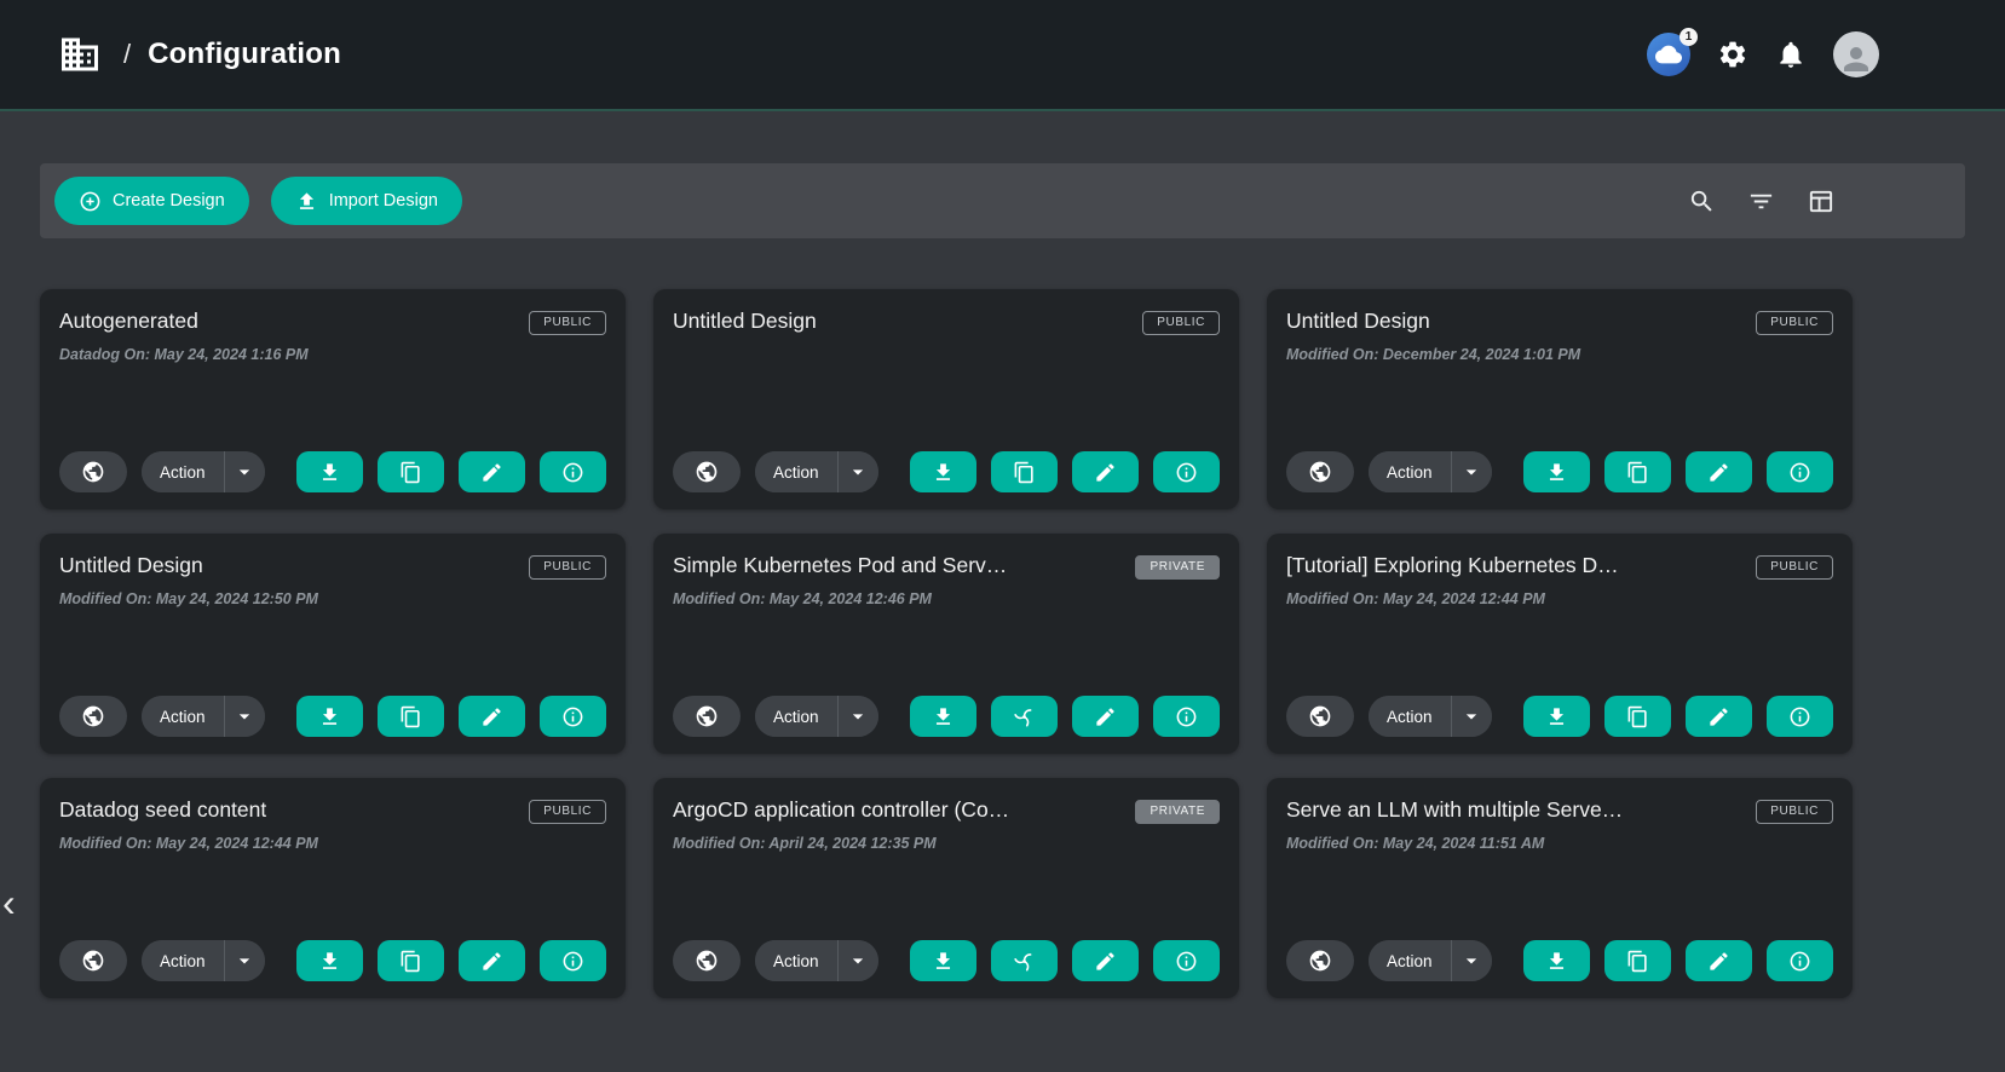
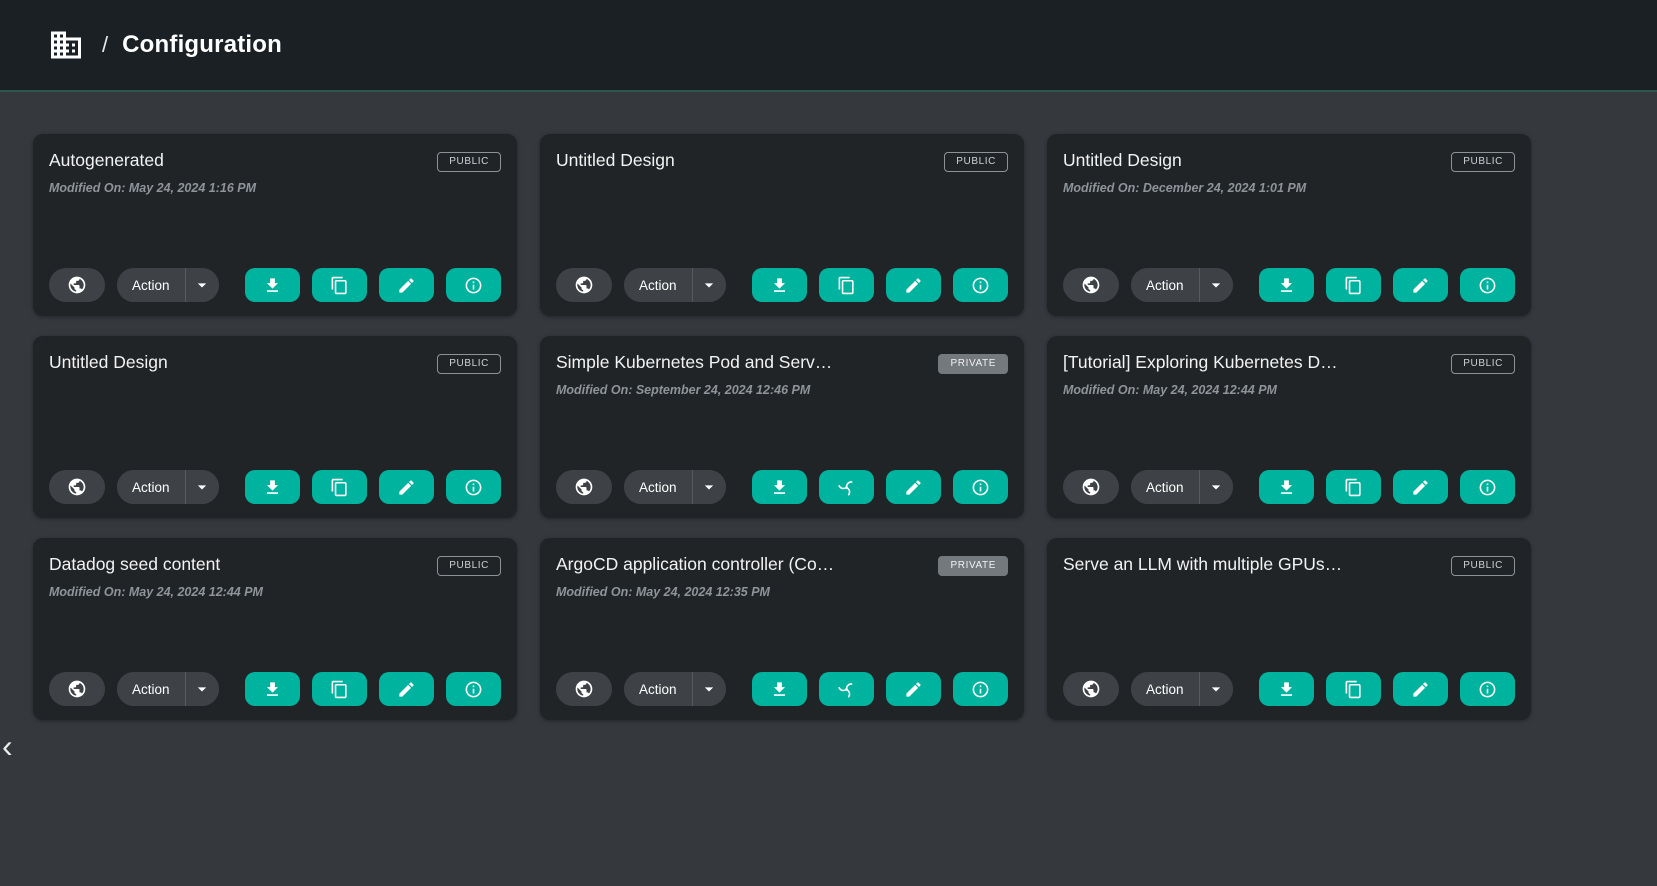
  /
  Configuration
- 1
- Create Design
- Import Design
  Autogenerated
  PUBLIC
- Datadog On: May 24, 2024 1:16 PM
+ Modified On: May 24, 2024 1:16 PM
  Action
  Untitled Design
  PUBLIC
  Action
  Untitled Design
  PUBLIC
  Modified On: December 24, 2024 1:01 PM
  Action
  Untitled Design
  PUBLIC
- Modified On: May 24, 2024 12:50 PM
  Action
  Simple Kubernetes Pod and Serv…
  PRIVATE
- Modified On: May 24, 2024 12:46 PM
+ Modified On: September 24, 2024 12:46 PM
  Action
  [Tutorial] Exploring Kubernetes D…
  PUBLIC
  Modified On: May 24, 2024 12:44 PM
  Action
  Datadog seed content
  PUBLIC
  Modified On: May 24, 2024 12:44 PM
  Action
  ArgoCD application controller (Co…
  PRIVATE
- Modified On: April 24, 2024 12:35 PM
+ Modified On: May 24, 2024 12:35 PM
  Action
- Serve an LLM with multiple Serve…
+ Serve an LLM with multiple GPUs…
  PUBLIC
- Modified On: May 24, 2024 11:51 AM
  Action
  ‹
